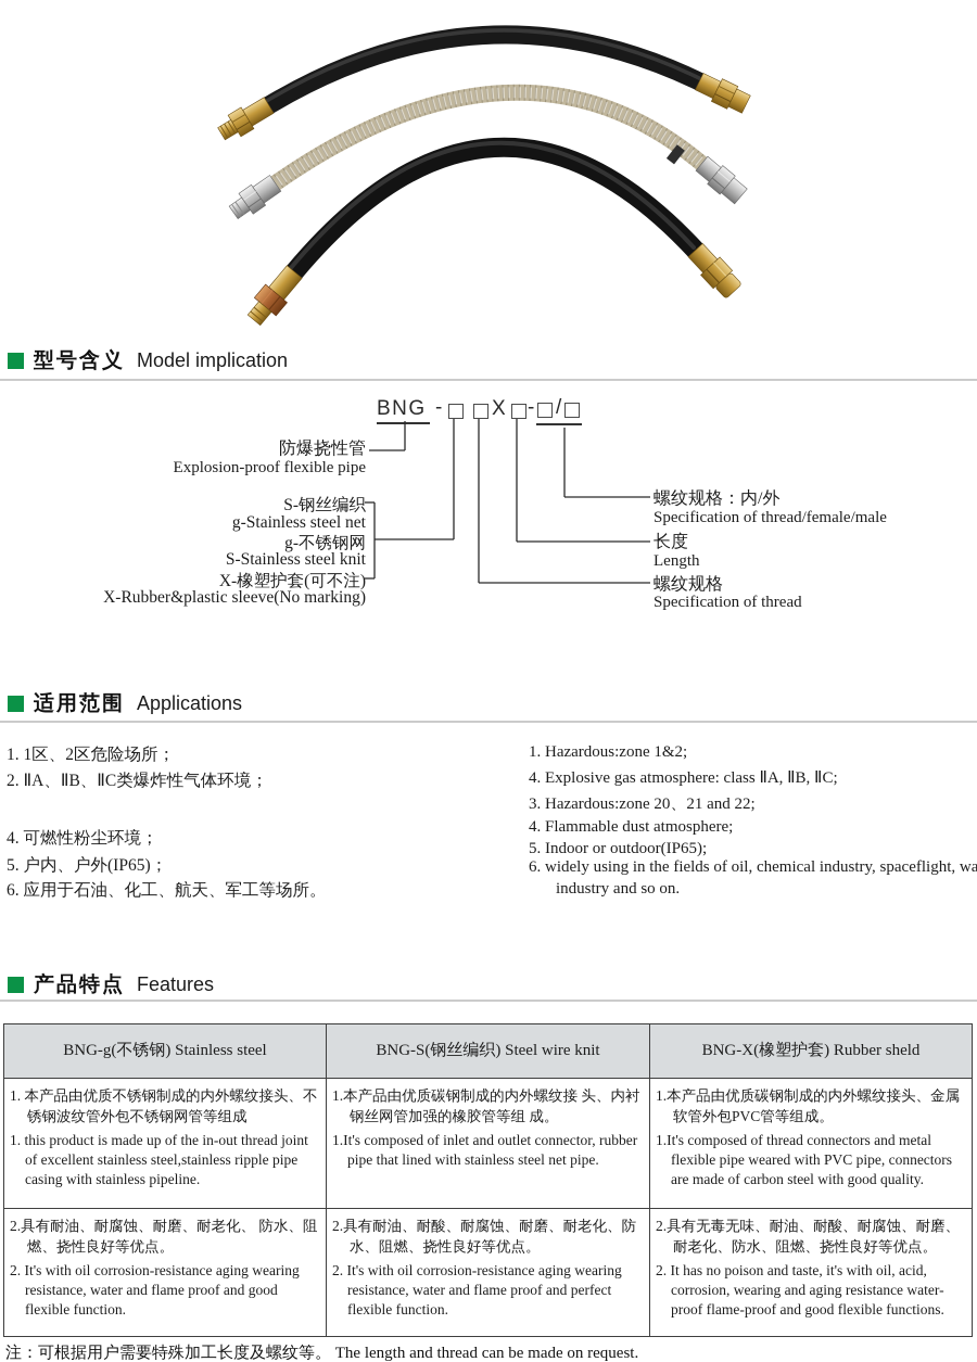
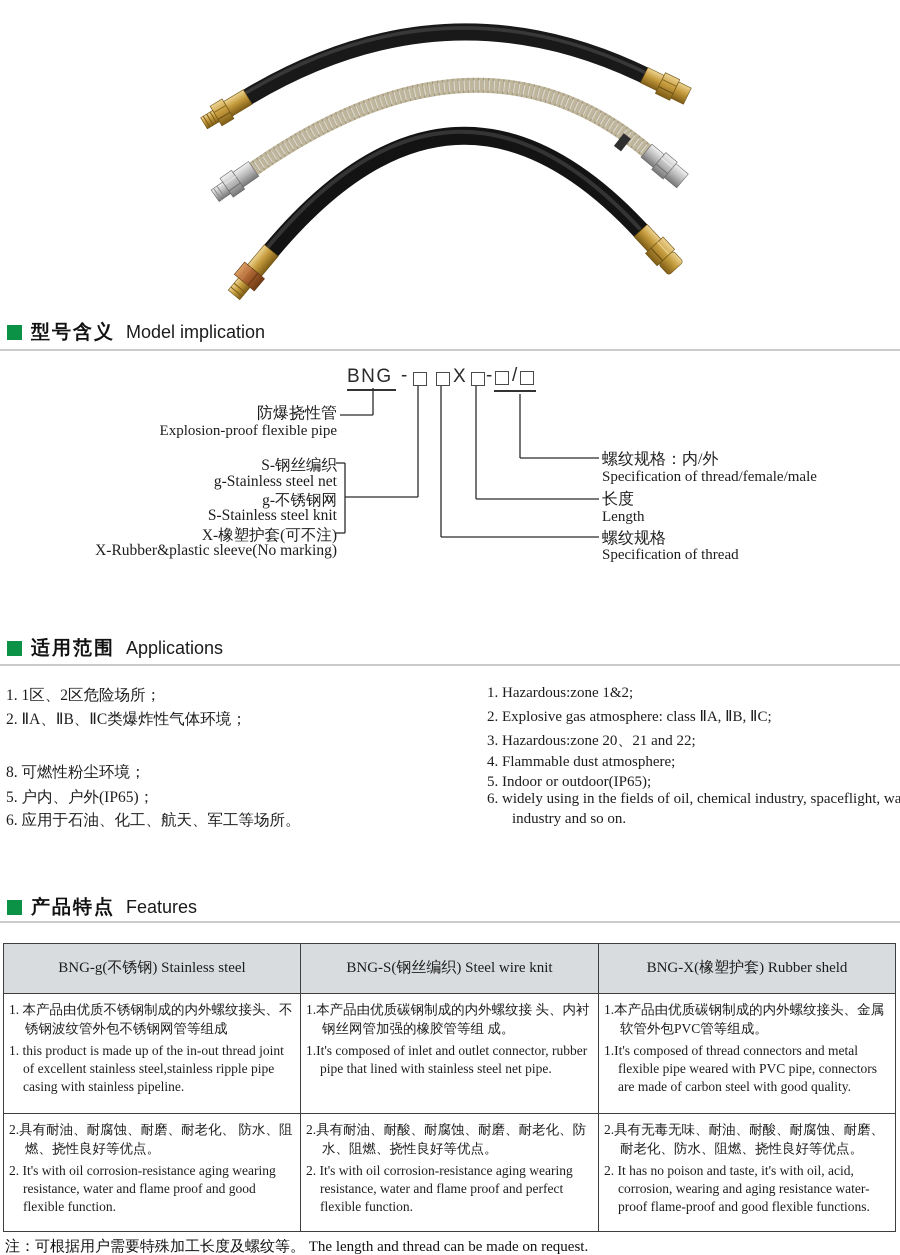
  型号含义
  Model implication
  BNG
  -
  X
  -
  /
  防爆挠性管
  Explosion-proof flexible pipe
  S-钢丝编织
  g-Stainless steel net
  g-不锈钢网
  S-Stainless steel knit
  X-橡塑护套(可不注)
  X-Rubber&plastic sleeve(No marking)
  螺纹规格：内/外
  Specification of thread/female/male
  长度
  Length
  螺纹规格
  Specification of thread
  适用范围
  Applications
  1. 1区、2区危险场所；
  2. ⅡA、ⅡB、ⅡC类爆炸性气体环境；
- 4. 可燃性粉尘环境；
+ 8. 可燃性粉尘环境；
  5. 户内、户外(IP65)；
  6. 应用于石油、化工、航天、军工等场所。
  1. Hazardous:zone 1&2;
- 4. Explosive gas atmosphere: class ⅡA, ⅡB, ⅡC;
+ 2. Explosive gas atmosphere: class ⅡA, ⅡB, ⅡC;
  3. Hazardous:zone 20、21 and 22;
  4. Flammable dust atmosphere;
  5. Indoor or outdoor(IP65);
  6. widely using in the fields of oil, chemical industry, spaceflight, wa industry and so on.
  产品特点
  Features
  BNG-g(不锈钢) Stainless steel	BNG-S(钢丝编织) Steel wire knit	BNG-X(橡塑护套) Rubber sheld
  1. 本产品由优质不锈钢制成的内外螺纹接头、不锈钢波纹管外包不锈钢网管等组成 1. this product is made up of the in-out thread joint of excellent stainless steel,stainless ripple pipe casing with stainless pipeline.	1.本产品由优质碳钢制成的内外螺纹接 头、内衬钢丝网管加强的橡胶管等组 成。 1.It's composed of inlet and outlet connector, rubber pipe that lined with stainless steel net pipe.	1.本产品由优质碳钢制成的内外螺纹接头、金属软管外包PVC管等组成。 1.It's composed of thread connectors and metal flexible pipe weared with PVC pipe, connectors are made of carbon steel with good quality.
  2.具有耐油、耐腐蚀、耐磨、耐老化、 防水、阻燃、挠性良好等优点。 2. It's with oil corrosion-resistance aging wearing resistance, water and flame proof and good flexible function.	2.具有耐油、耐酸、耐腐蚀、耐磨、耐老化、防水、阻燃、挠性良好等优点。 2. It's with oil corrosion-resistance aging wearing resistance, water and flame proof and perfect flexible function.	2.具有无毒无味、耐油、耐酸、耐腐蚀、耐磨、耐老化、防水、阻燃、挠性良好等优点。 2. It has no poison and taste, it's with oil, acid, corrosion, wearing and aging resistance water-proof flame-proof and good flexible functions.
  注：可根据用户需要特殊加工长度及螺纹等。 The length and thread can be made on request.
